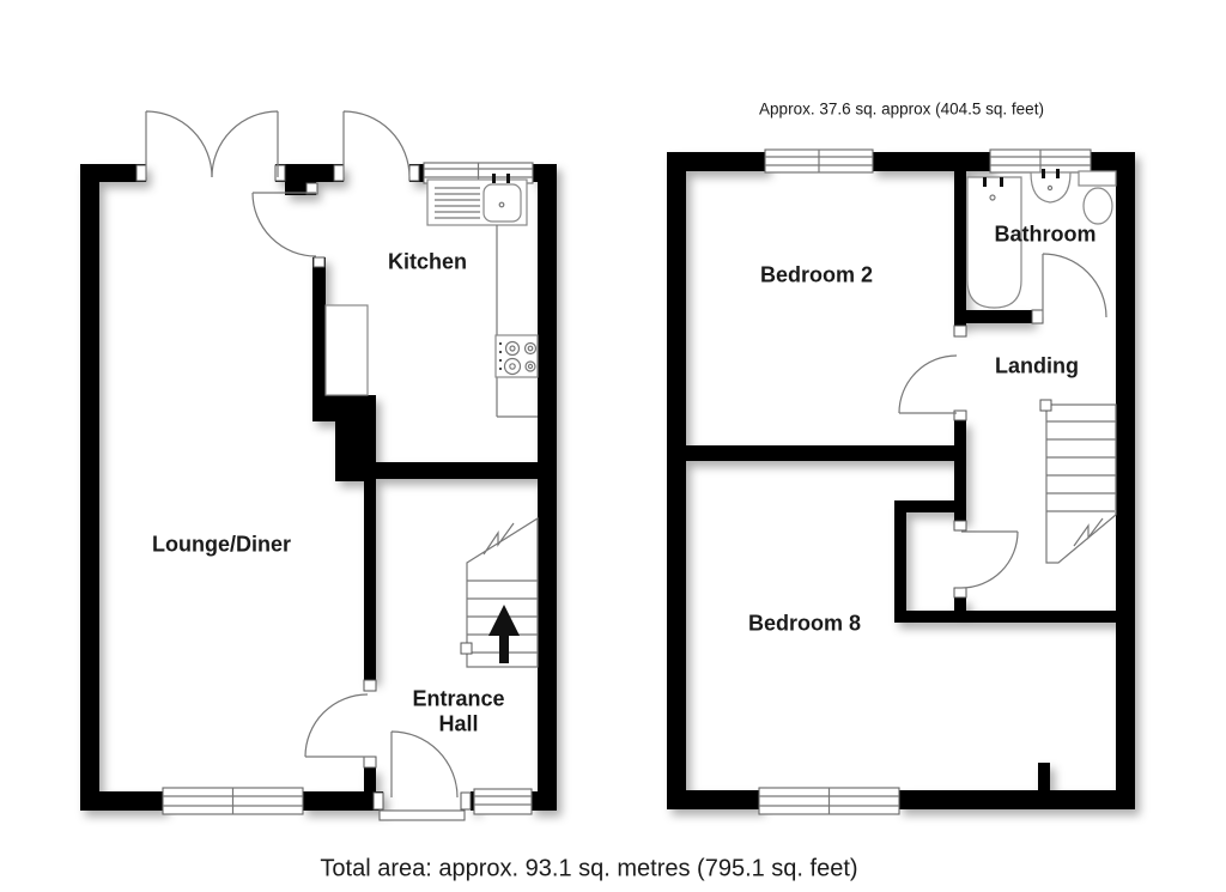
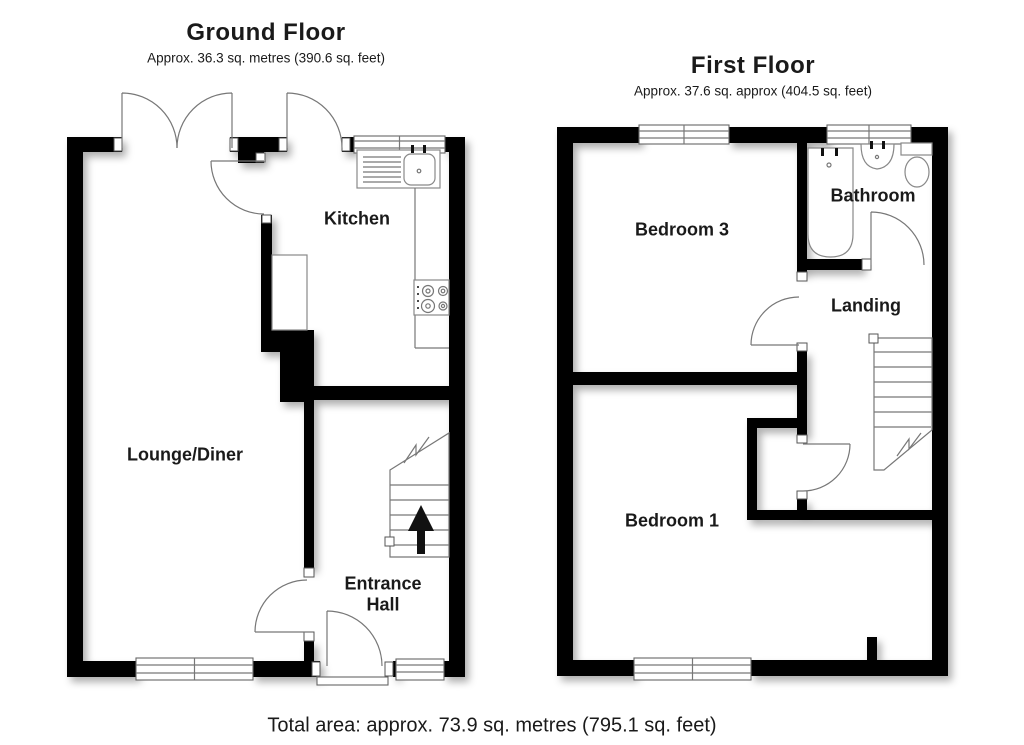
+ Ground Floor
+ Approx. 36.3 sq. metres (390.6 sq. feet)
+ First Floor
  Approx. 37.6 sq. approx (404.5 sq. feet)
  Kitchen
  Lounge/Diner
  Entrance
  Hall
- Bedroom 2
+ Bedroom 3
  Bathroom
  Landing
- Bedroom 8
+ Bedroom 1
- Total area: approx. 93.1 sq. metres (795.1 sq. feet)
+ Total area: approx. 73.9 sq. metres (795.1 sq. feet)
